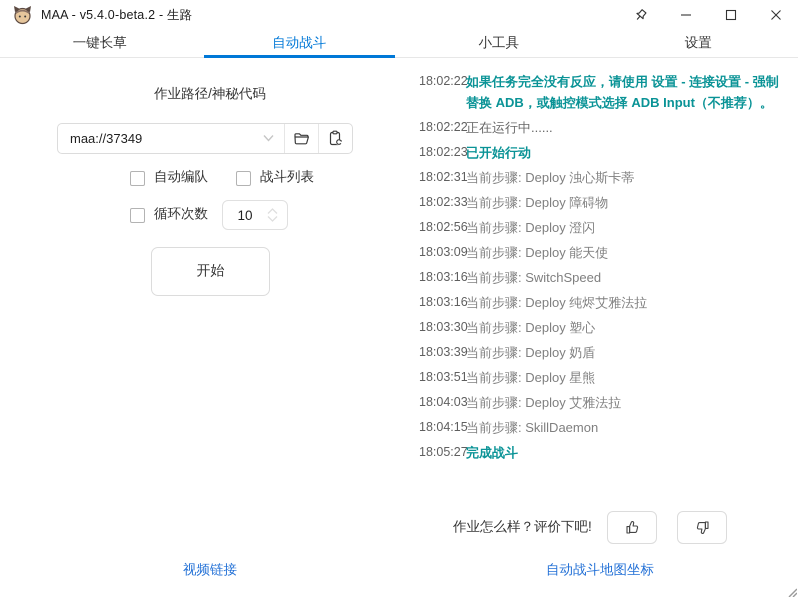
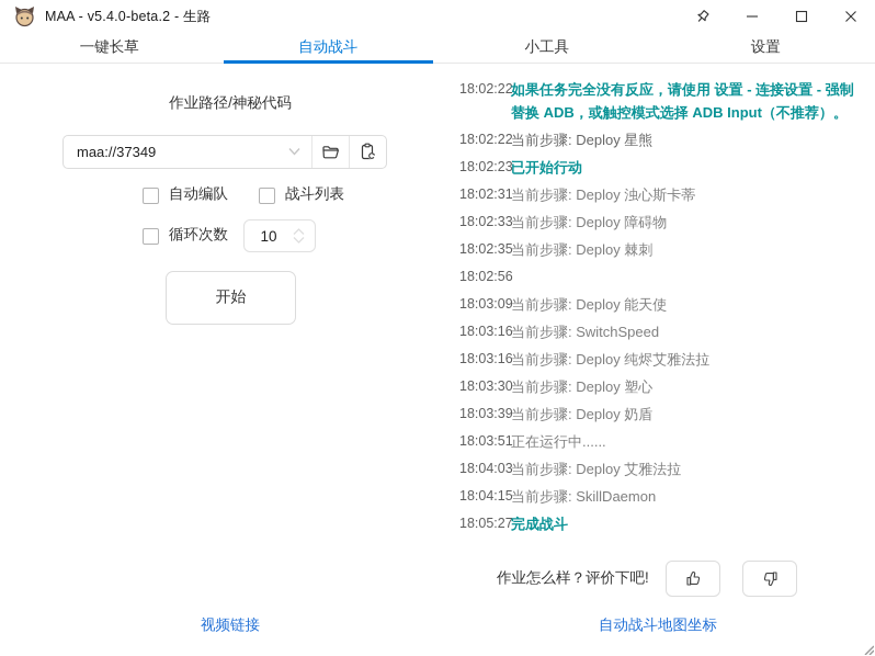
  MAA - v5.4.0-beta.2 - 生路
  一键长草
  自动战斗
  小工具
  设置
  作业路径/神秘代码
  maa://37349
  自动编队
  战斗列表
  循环次数
  10
  开始
  视频链接
  18:02:22
  如果任务完全没有反应，请使用 设置 - 连接设置 - 强制替换 ADB，或触控模式选择 ADB Input（不推荐）。
  18:02:22
- 正在运行中......
+ 当前步骤: Deploy 星熊
  18:02:23
  已开始行动
  18:02:31
  当前步骤: Deploy 浊心斯卡蒂
  18:02:33
  当前步骤: Deploy 障碍物
+ 18:02:35
+ 当前步骤: Deploy 棘刺
  18:02:56
- 当前步骤: Deploy 澄闪
  18:03:09
  当前步骤: Deploy 能天使
  18:03:16
  当前步骤: SwitchSpeed
  18:03:16
  当前步骤: Deploy 纯烬艾雅法拉
  18:03:30
  当前步骤: Deploy 塑心
  18:03:39
  当前步骤: Deploy 奶盾
  18:03:51
- 当前步骤: Deploy 星熊
+ 正在运行中......
  18:04:03
  当前步骤: Deploy 艾雅法拉
  18:04:15
  当前步骤: SkillDaemon
  18:05:27
  完成战斗
  作业怎么样？评价下吧!
  自动战斗地图坐标
